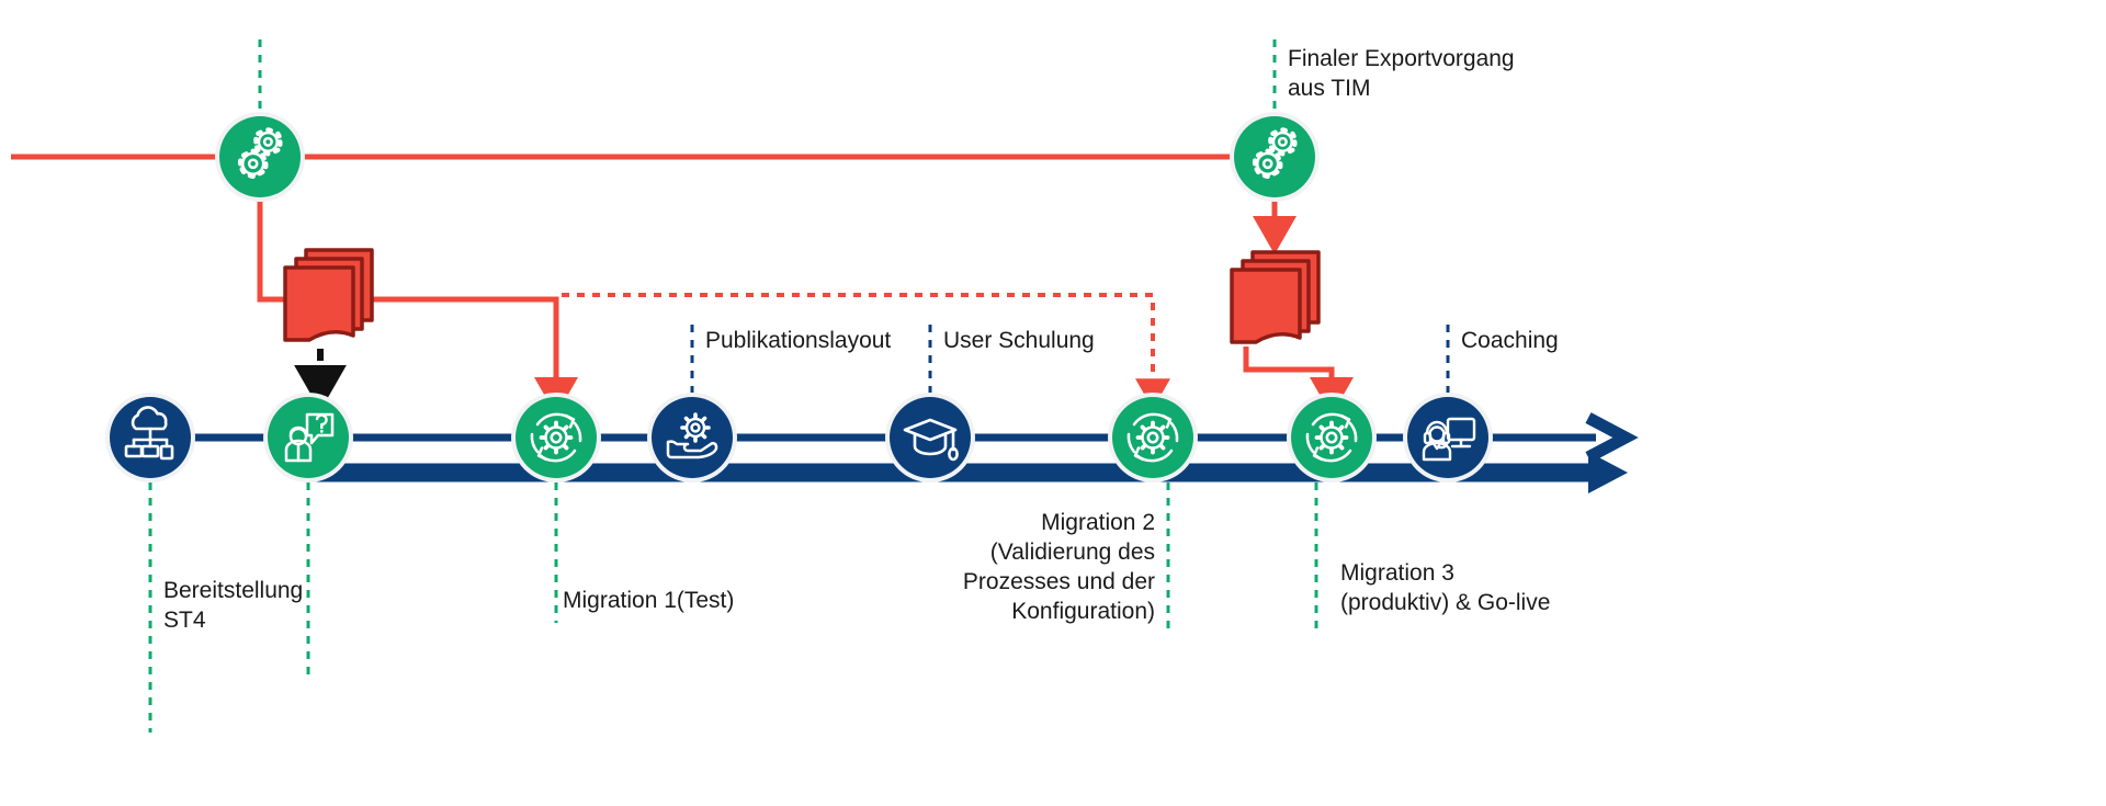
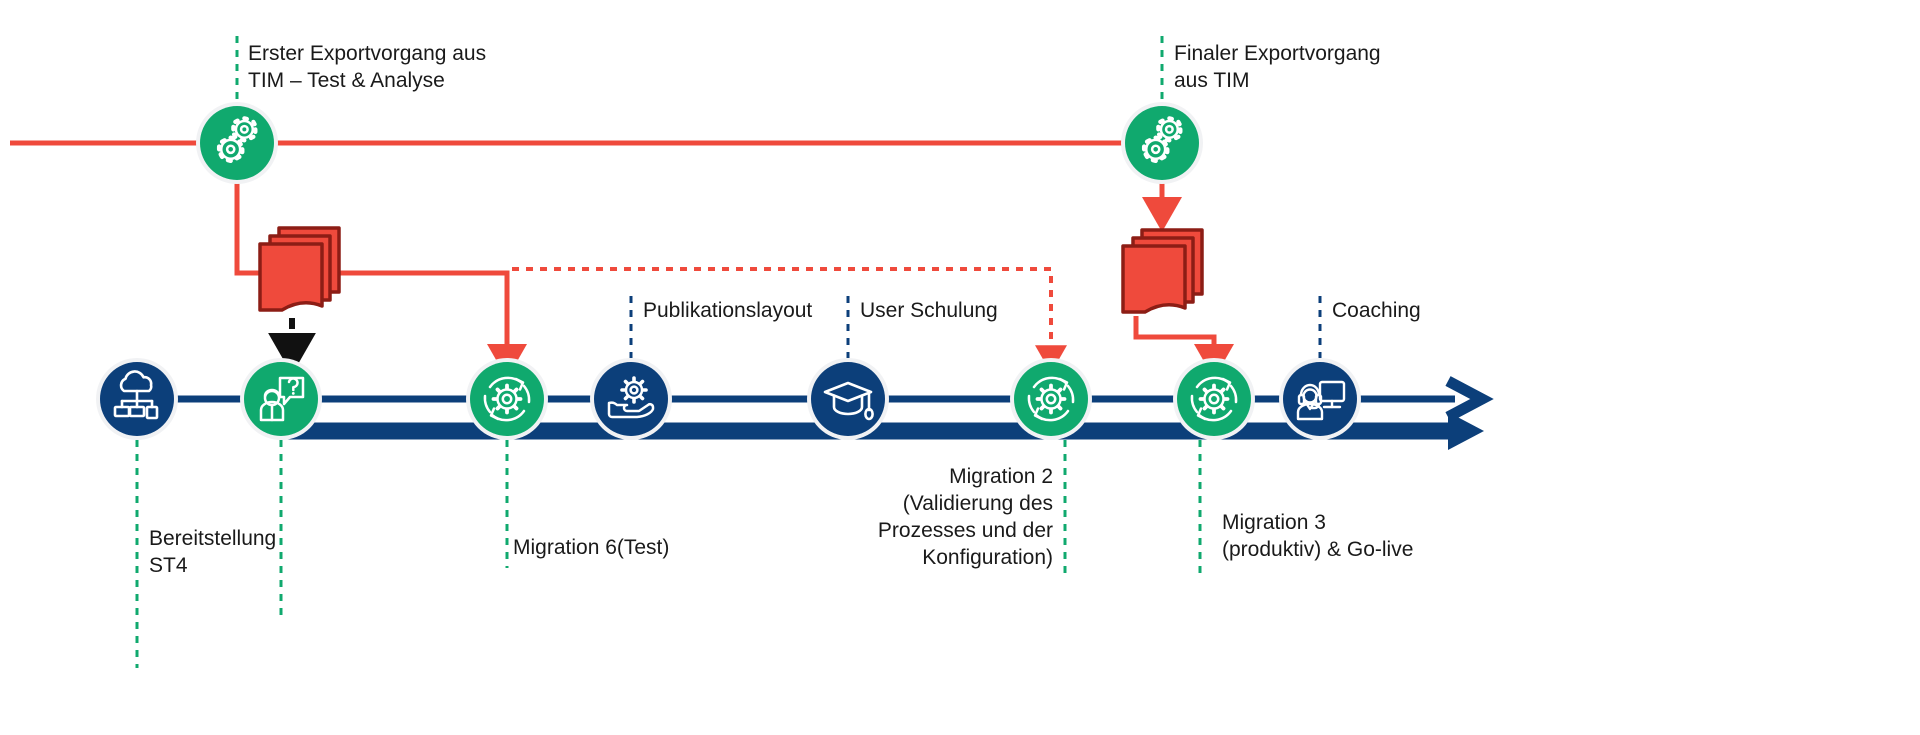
+ Erster Exportvorgang aus
+ TIM – Test & Analyse
  Finaler Exportvorgang
  aus TIM
  Publikationslayout
  User Schulung
  Coaching
  Bereitstellung
  ST4
- Migration 1(Test)
+ Migration 6(Test)
  Migration 2
  (Validierung des
  Prozesses und der
  Konfiguration)
  Migration 3
  (produktiv) & Go-live
